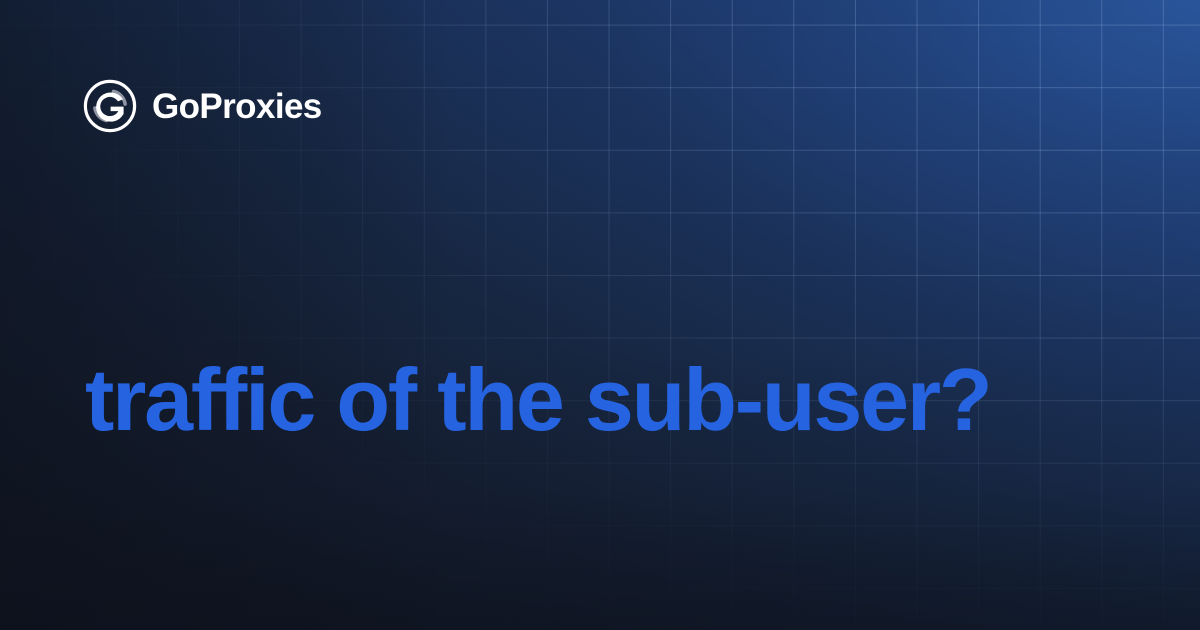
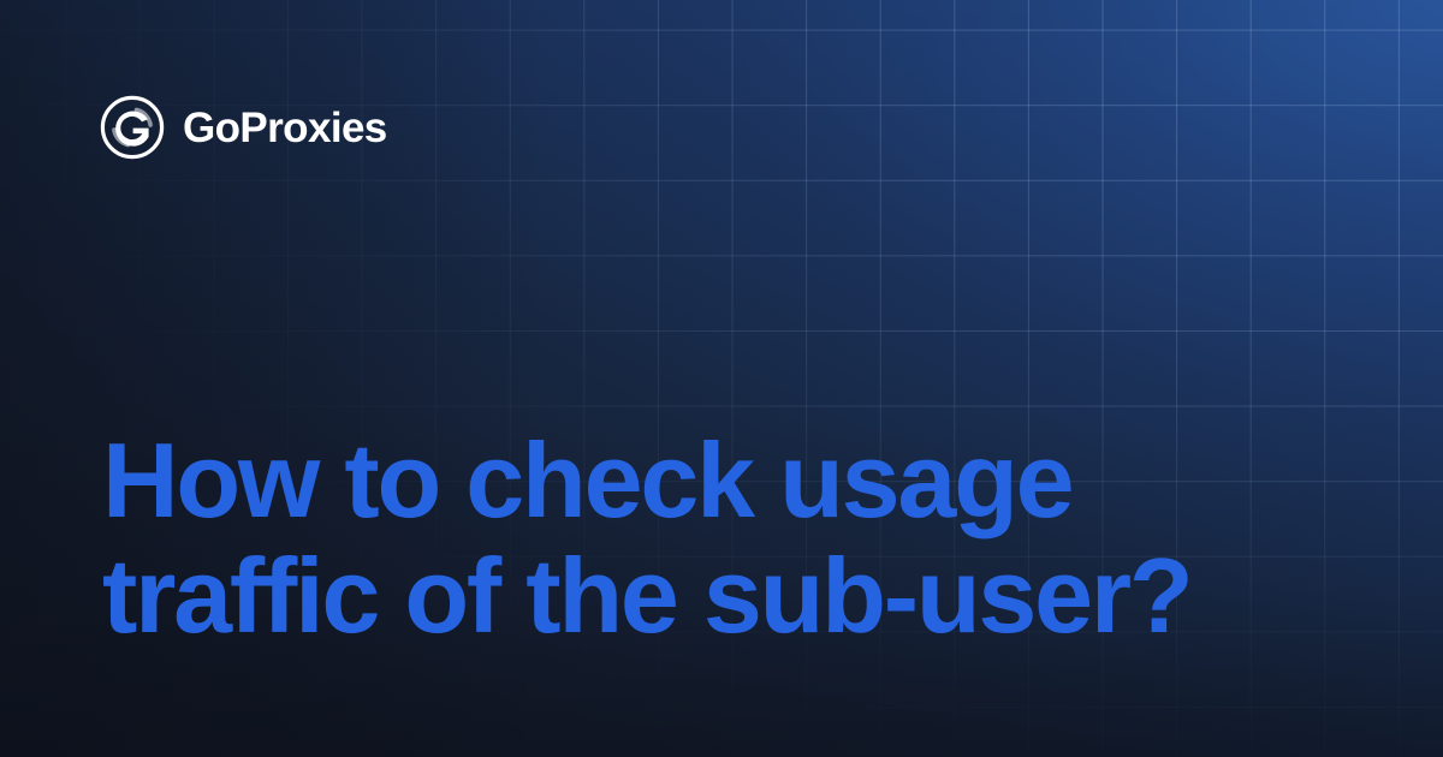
  GoProxies
+ How to check usage
  traffic of the sub-user?
